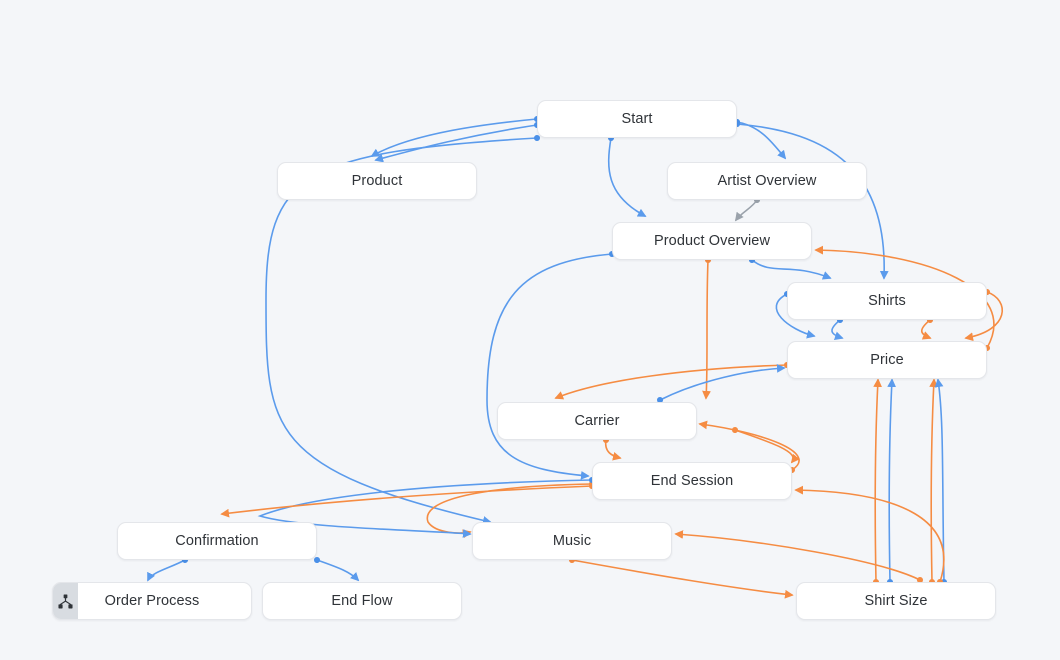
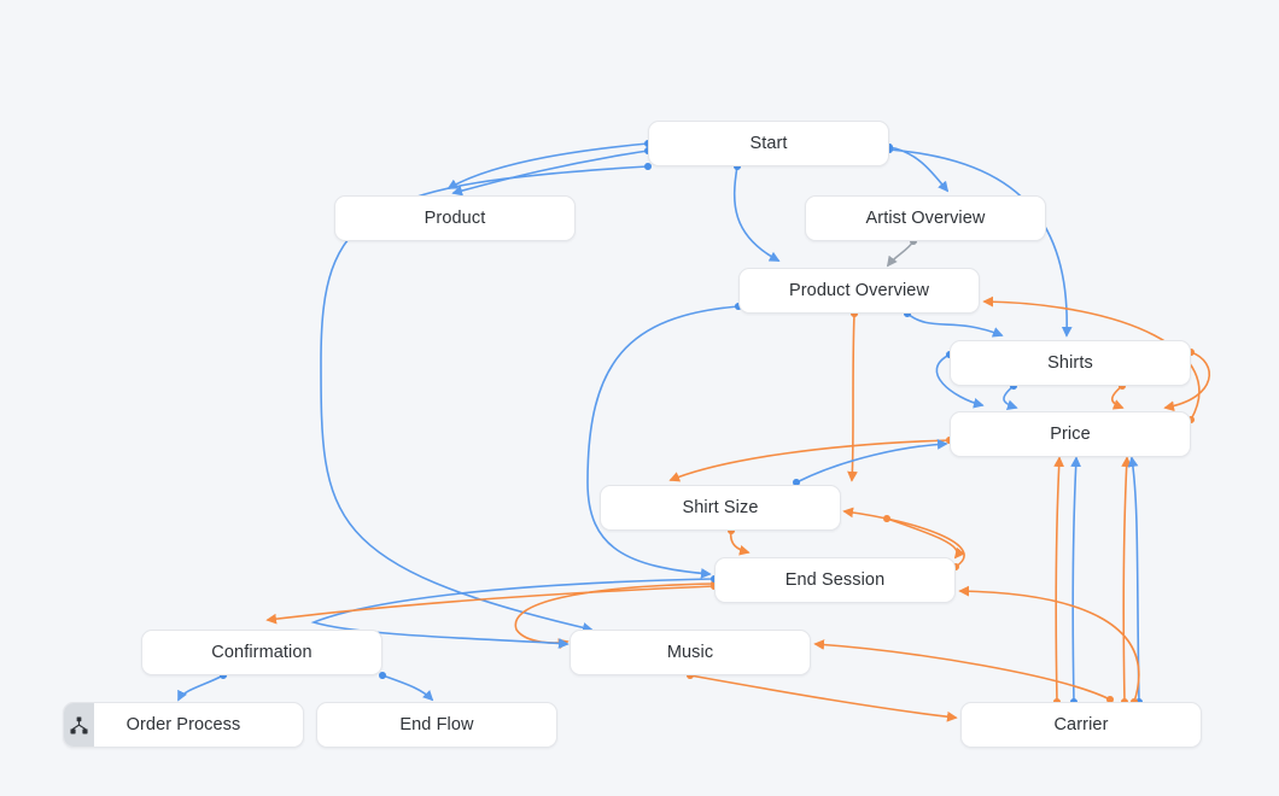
  Start
  Product
  Artist Overview
  Product Overview
  Shirts
  Price
- Carrier
+ Shirt Size
  End Session
  Confirmation
  Music
  Order Process
  End Flow
- Shirt Size
+ Carrier
